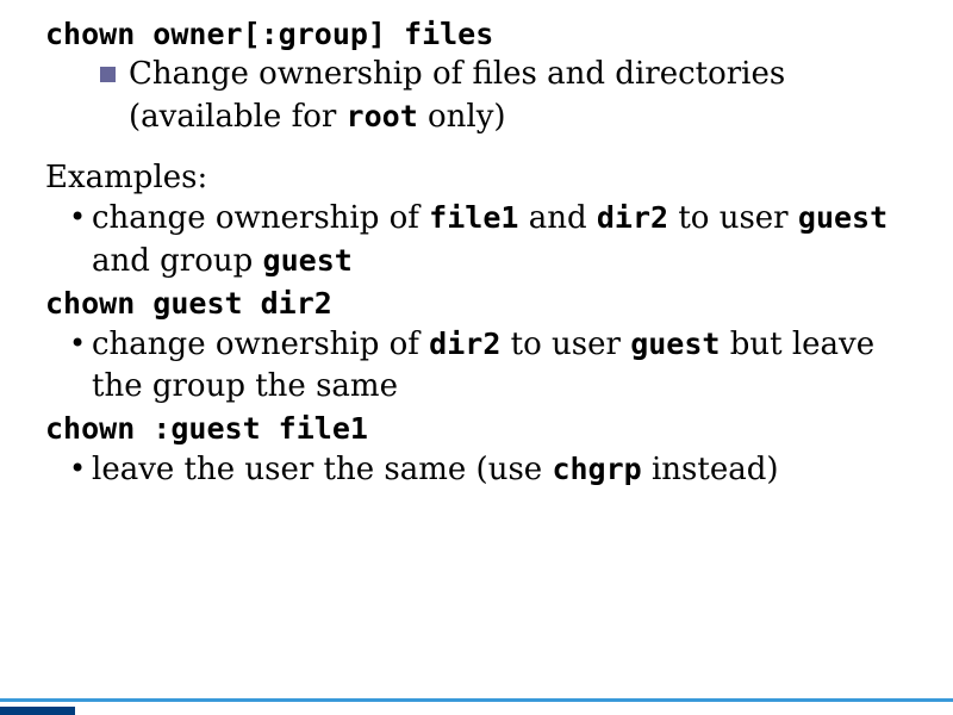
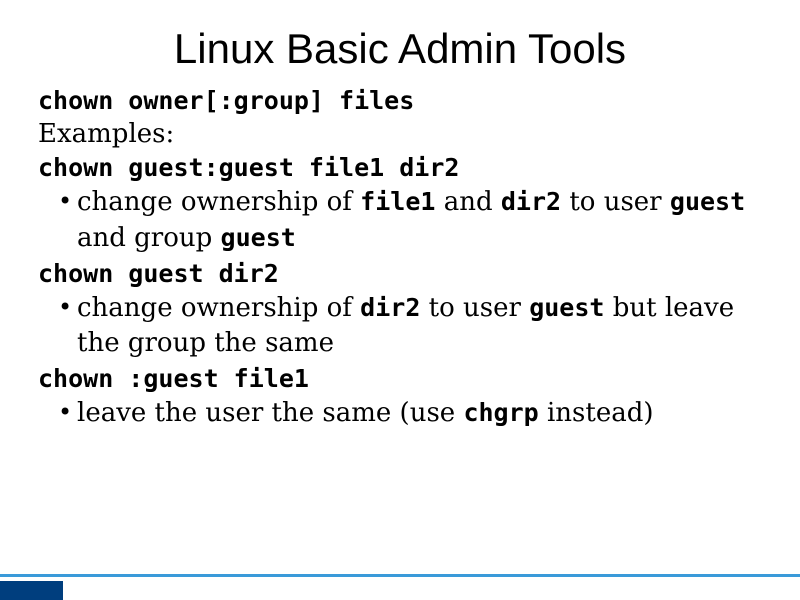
+ Linux Basic Admin Tools
  chown owner[:group] files
- Change ownership of files and directories
- (available for root only)
  Examples:
+ chown guest:guest file1 dir2
  •
  change ownership of file1 and dir2 to user guest
  and group guest
  chown guest dir2
  •
  change ownership of dir2 to user guest but leave
  the group the same
  chown :guest file1
  •
  leave the user the same (use chgrp instead)
